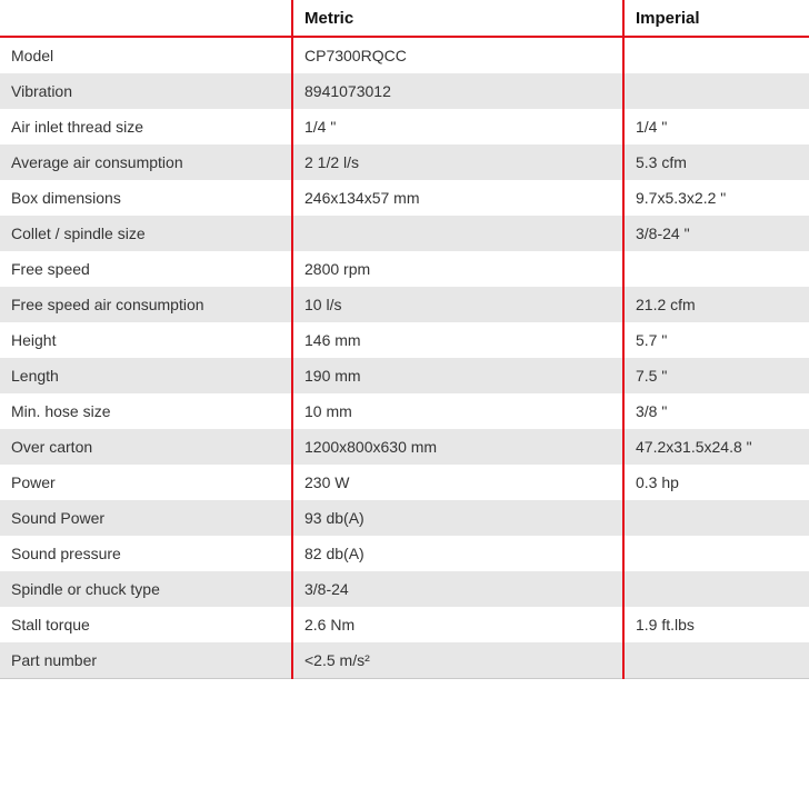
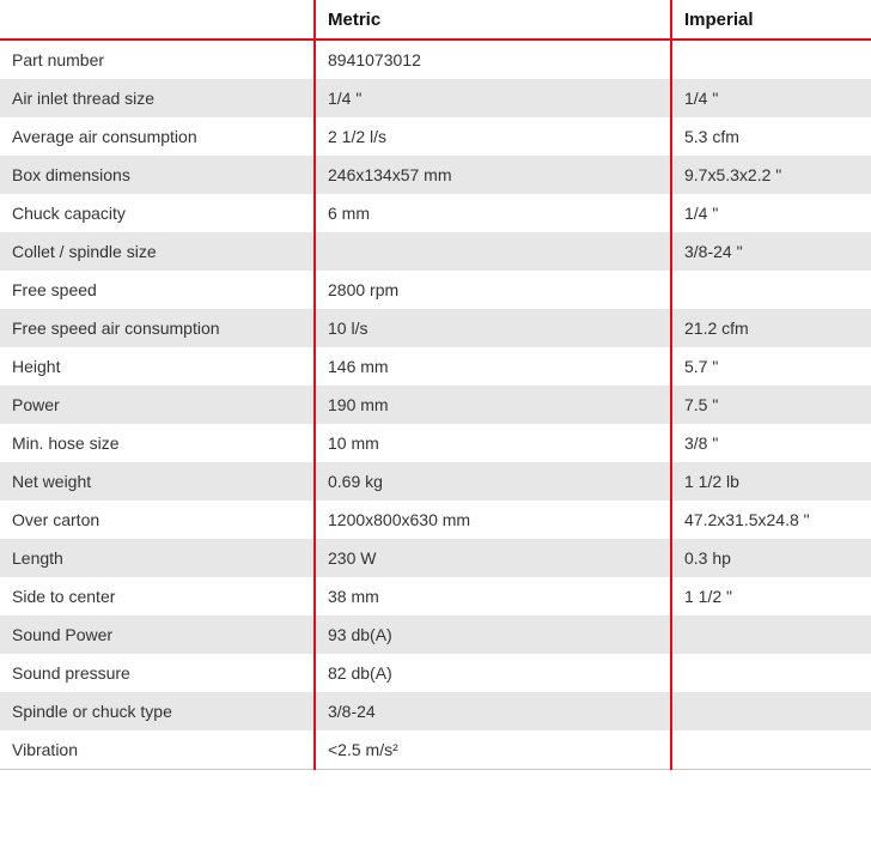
  	Metric	Imperial
- Model	CP7300RQCC
- Vibration	8941073012
+ Part number	8941073012
  Air inlet thread size	1/4 "	1/4 "
  Average air consumption	2 1/2 l/s	5.3 cfm
  Box dimensions	246x134x57 mm	9.7x5.3x2.2 "
+ Chuck capacity	6 mm	1/4 "
  Collet / spindle size		3/8-24 "
  Free speed	2800 rpm
  Free speed air consumption	10 l/s	21.2 cfm
  Height	146 mm	5.7 "
- Length	190 mm	7.5 "
+ Power	190 mm	7.5 "
  Min. hose size	10 mm	3/8 "
+ Net weight	0.69 kg	1 1/2 lb
  Over carton	1200x800x630 mm	47.2x31.5x24.8 "
- Power	230 W	0.3 hp
+ Length	230 W	0.3 hp
+ Side to center	38 mm	1 1/2 "
  Sound Power	93 db(A)
  Sound pressure	82 db(A)
  Spindle or chuck type	3/8-24
- Stall torque	2.6 Nm	1.9 ft.lbs
- Part number	<2.5 m/s²
+ Vibration	<2.5 m/s²
